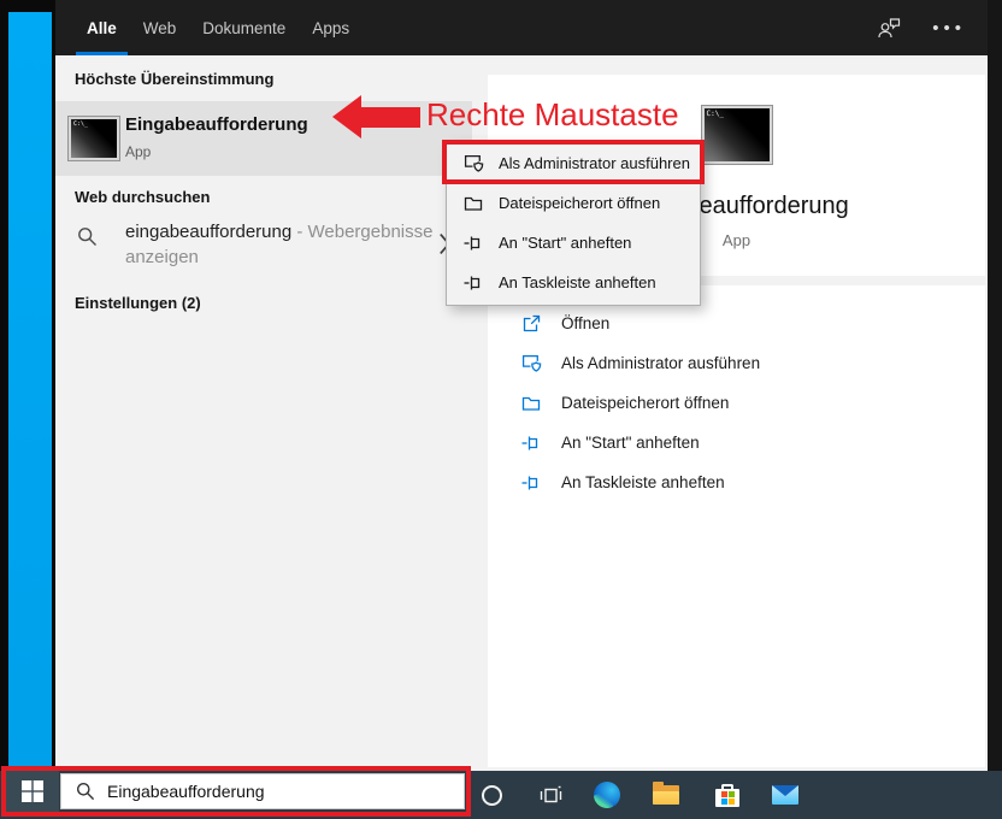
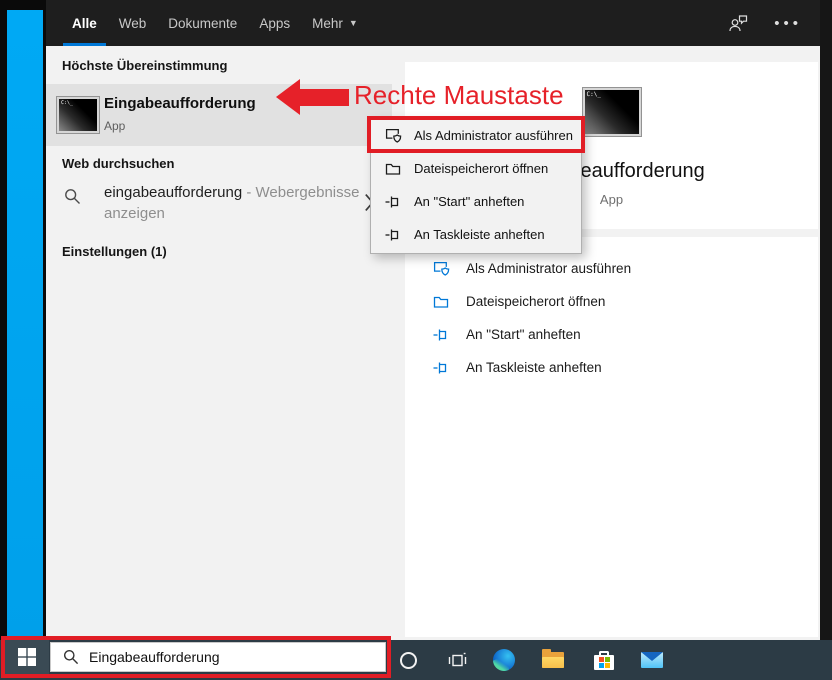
  Alle
  Web
  Dokumente
  Apps
+ Mehr
+ ▼
  •••
  Höchste Übereinstimmung
  Eingabeaufforderung
  App
  Web durchsuchen
  eingabeaufforderung - Webergebnisse anzeigen
- Einstellungen (2)
+ Einstellungen (1)
  App
- Öffnen
  Als Administrator ausführen
  Dateispeicherort öffnen
  An "Start" anheften
  An Taskleiste anheften
  Als Administrator ausführen
  Dateispeicherort öffnen
  An "Start" anheften
  An Taskleiste anheften
  Rechte Maustaste
  Eingabeaufforderung
